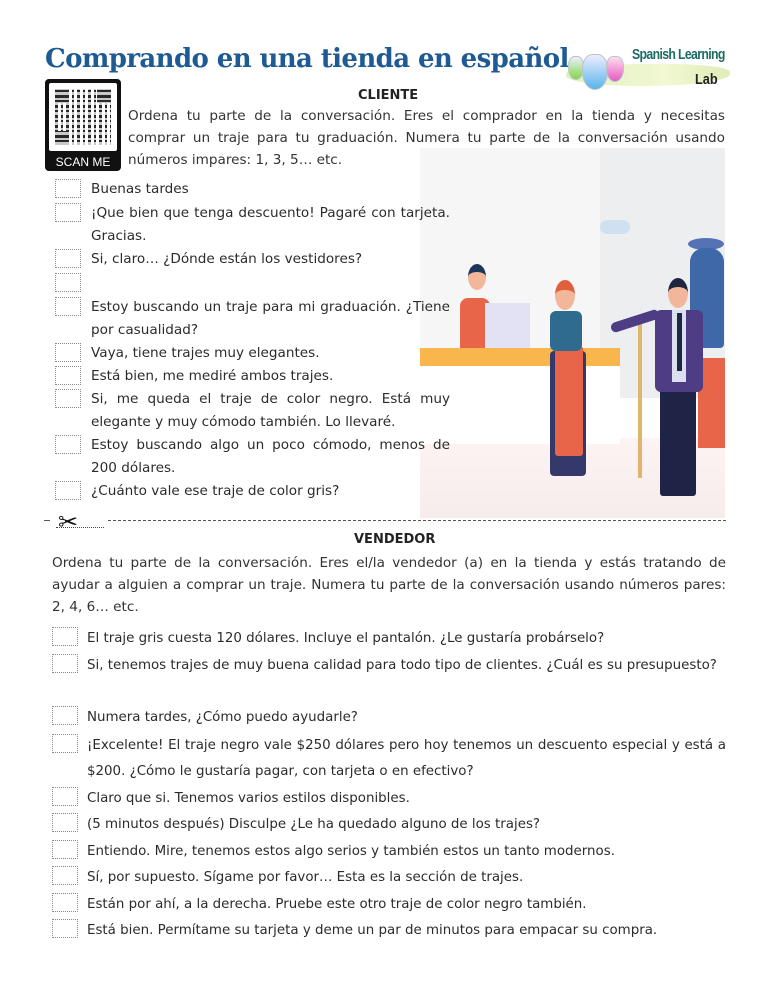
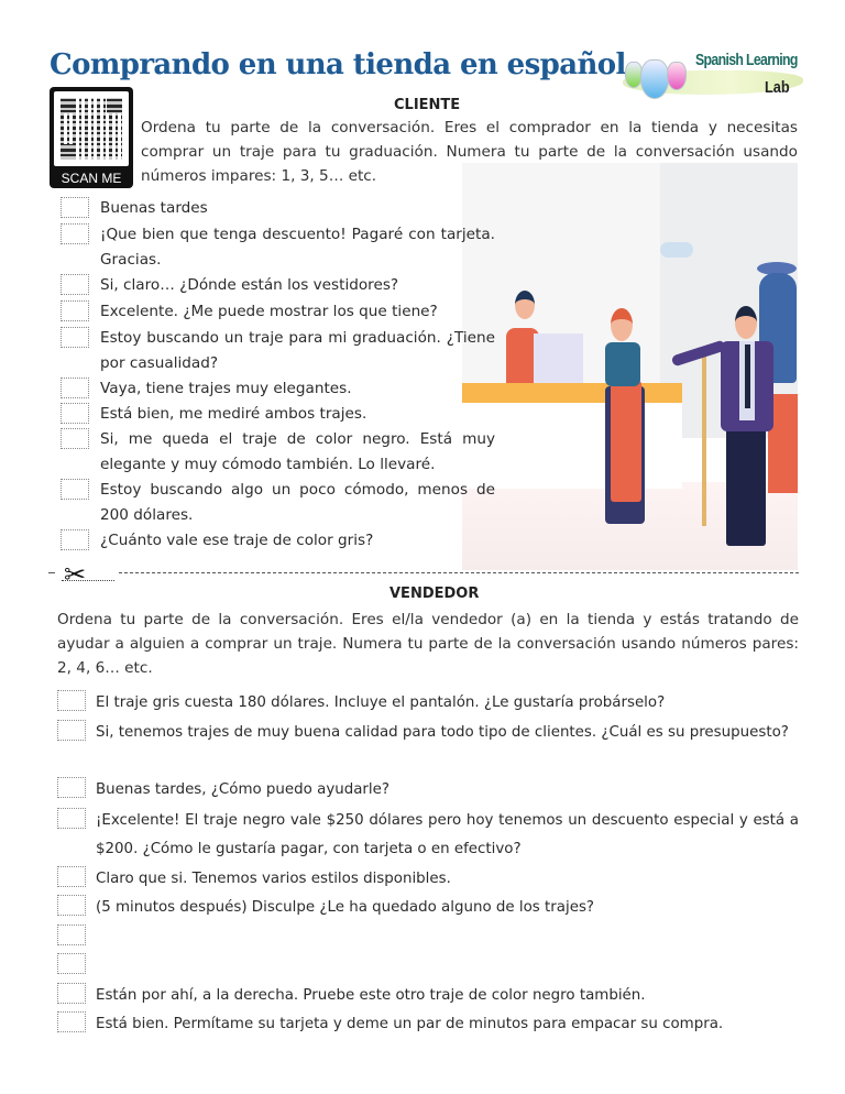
  Comprando en una tienda en español
  Spanish Learning
  Lab
  SCAN ME
  CLIENTE
  Ordena tu parte de la conversación. Eres el comprador en la tienda y necesitas comprar un traje para tu graduación. Numera tu parte de la conversación usando números impares: 1, 3, 5… etc.
  Buenas tardes
  ¡Que bien que tenga descuento! Pagaré con tarjeta. Gracias.
  Si, claro… ¿Dónde están los vestidores?
+ Excelente. ¿Me puede mostrar los que tiene?
  Estoy buscando un traje para mi graduación. ¿Tiene por casualidad?
  Vaya, tiene trajes muy elegantes.
  Está bien, me mediré ambos trajes.
  Si, me queda el traje de color negro. Está muy elegante y muy cómodo también. Lo llevaré.
  Estoy buscando algo un poco cómodo, menos de 200 dólares.
  ¿Cuánto vale ese traje de color gris?
  ✂
  VENDEDOR
  Ordena tu parte de la conversación. Eres el/la vendedor (a) en la tienda y estás tratando de ayudar a alguien a comprar un traje. Numera tu parte de la conversación usando números pares: 2, 4, 6… etc.
- El traje gris cuesta 120 dólares. Incluye el pantalón. ¿Le gustaría probárselo?
+ El traje gris cuesta 180 dólares. Incluye el pantalón. ¿Le gustaría probárselo?
  Si, tenemos trajes de muy buena calidad para todo tipo de clientes. ¿Cuál es su presupuesto?
- Numera tardes, ¿Cómo puedo ayudarle?
+ Buenas tardes, ¿Cómo puedo ayudarle?
  ¡Excelente! El traje negro vale $250 dólares pero hoy tenemos un descuento especial y está a $200. ¿Cómo le gustaría pagar, con tarjeta o en efectivo?
  Claro que si. Tenemos varios estilos disponibles.
  (5 minutos después) Disculpe ¿Le ha quedado alguno de los trajes?
- Entiendo. Mire, tenemos estos algo serios y también estos un tanto modernos.
- Sí, por supuesto. Sígame por favor… Esta es la sección de trajes.
  Están por ahí, a la derecha. Pruebe este otro traje de color negro también.
  Está bien. Permítame su tarjeta y deme un par de minutos para empacar su compra.
